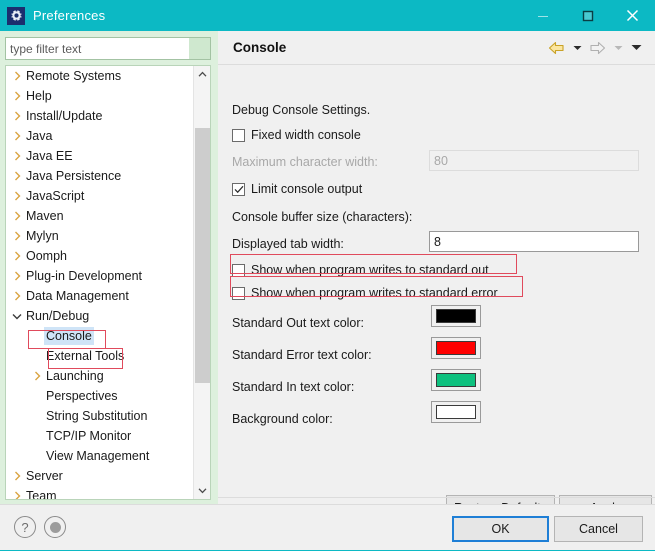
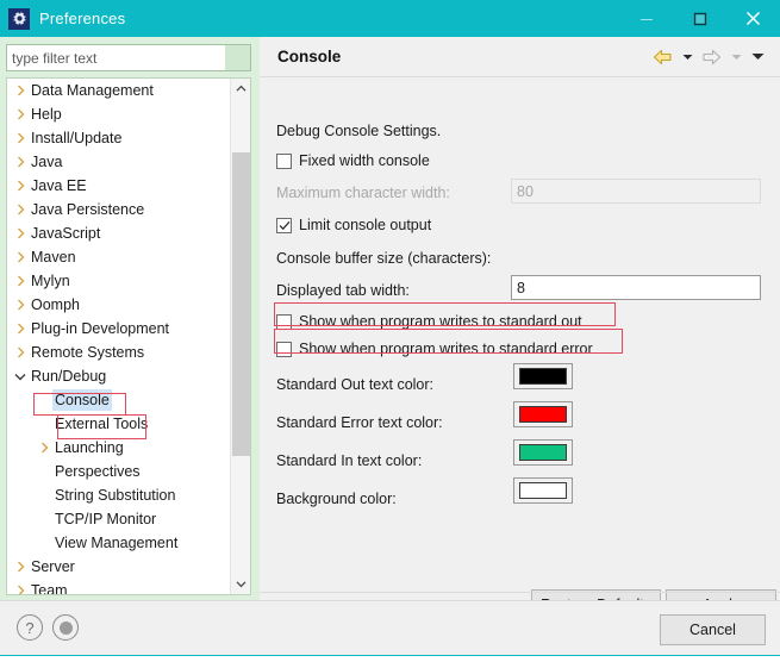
  Preferences
  type filter text
- Remote Systems
+ Data Management
  Help
  Install/Update
  Java
  Java EE
  Java Persistence
  JavaScript
  Maven
  Mylyn
  Oomph
  Plug-in Development
- Data Management
+ Remote Systems
  Run/Debug
  Console
  External Tools
  Launching
  Perspectives
  String Substitution
  TCP/IP Monitor
  View Management
  Server
  Team
  Console
  Debug Console Settings.
  Fixed width console
  Maximum character width:
  80
  Limit console output
  Console buffer size (characters):
  Displayed tab width:
  8
  Show when program writes to standard out
  Show when program writes to standard error
  Standard Out text color:
  Standard Error text color:
  Standard In text color:
  Background color:
  ?
- OK
  Cancel
